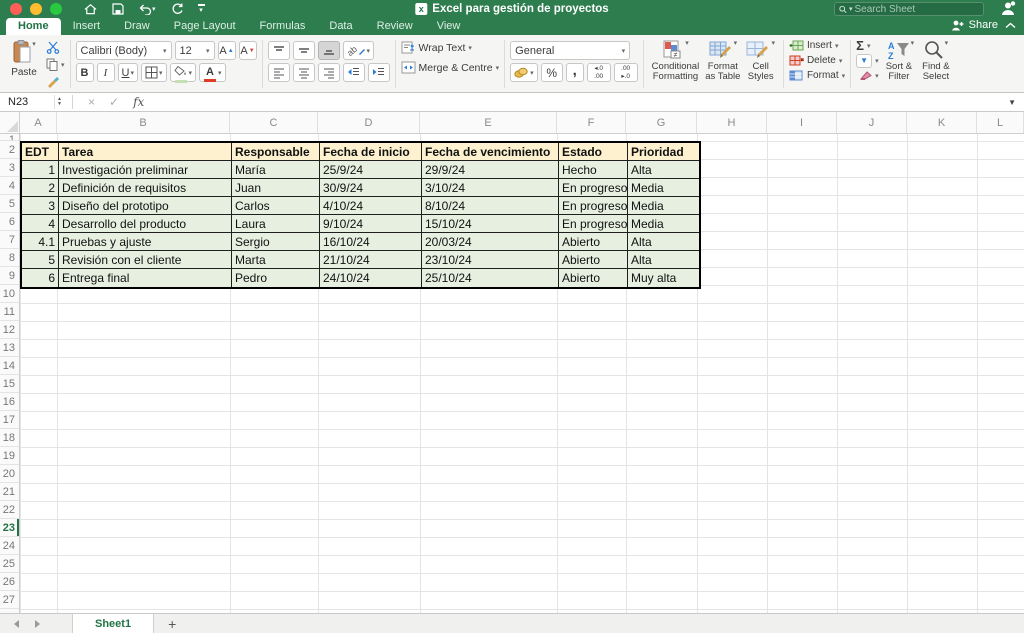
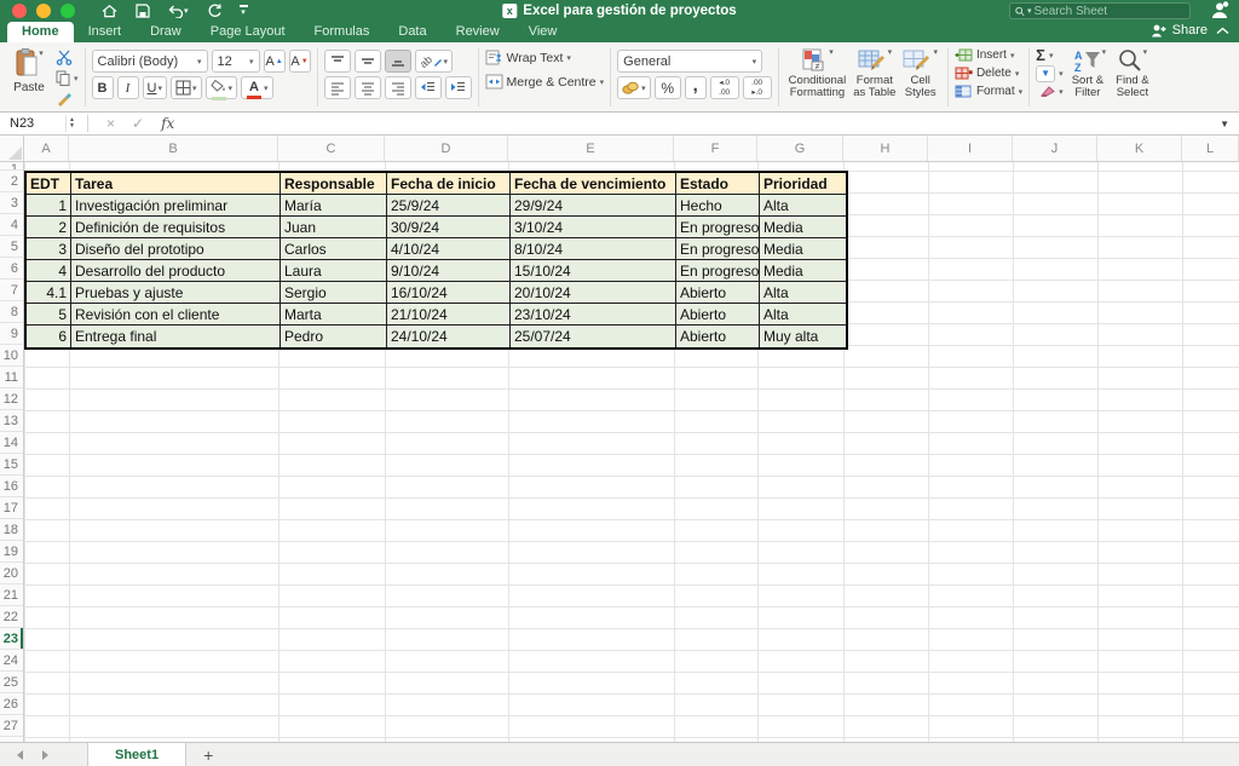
  x
  Excel para gestión de proyectos
  Search Sheet
  Home
  Insert
  Draw
  Page Layout
  Formulas
  Data
  Review
  View
  Share
  Paste
  Calibri (Body)
  12
  A
  A
  B
  I
  U
  A
  Wrap Text
  Merge & Centre
  General
  %
  ,
  Conditional
  Formatting
  Format
  as Table
  Cell
  Styles
  Insert
  Delete
  Format
  Σ
  ▼
  A
  Z
  Sort &
  Filter
  Find &
  Select
  N23
  ×
  ✓
  fx
  ▼
  EDT
  Tarea
  Responsable
  Fecha de inicio
  Fecha de vencimiento
  Estado
  Prioridad
  1
  Investigación preliminar
  María
  25/9/24
  29/9/24
  Hecho
  Alta
  2
  Definición de requisitos
  Juan
  30/9/24
  3/10/24
  En progreso
  Media
  3
  Diseño del prototipo
  Carlos
  4/10/24
  8/10/24
  En progreso
  Media
  4
  Desarrollo del producto
  Laura
  9/10/24
  15/10/24
  En progreso
  Media
  4.1
  Pruebas y ajuste
  Sergio
  16/10/24
- 20/03/24
+ 20/10/24
  Abierto
  Alta
  5
  Revisión con el cliente
  Marta
  21/10/24
  23/10/24
  Abierto
  Alta
  6
  Entrega final
  Pedro
  24/10/24
- 25/10/24
+ 25/07/24
  Abierto
  Muy alta
  1
  2
  3
  4
  5
  6
  7
  8
  9
  10
  11
  12
  13
  14
  15
  16
  17
  18
  19
  20
  21
  22
  23
  24
  25
  26
  27
  A
  B
  C
  D
  E
  F
  G
  H
  I
  J
  K
  L
  Sheet1
  +
